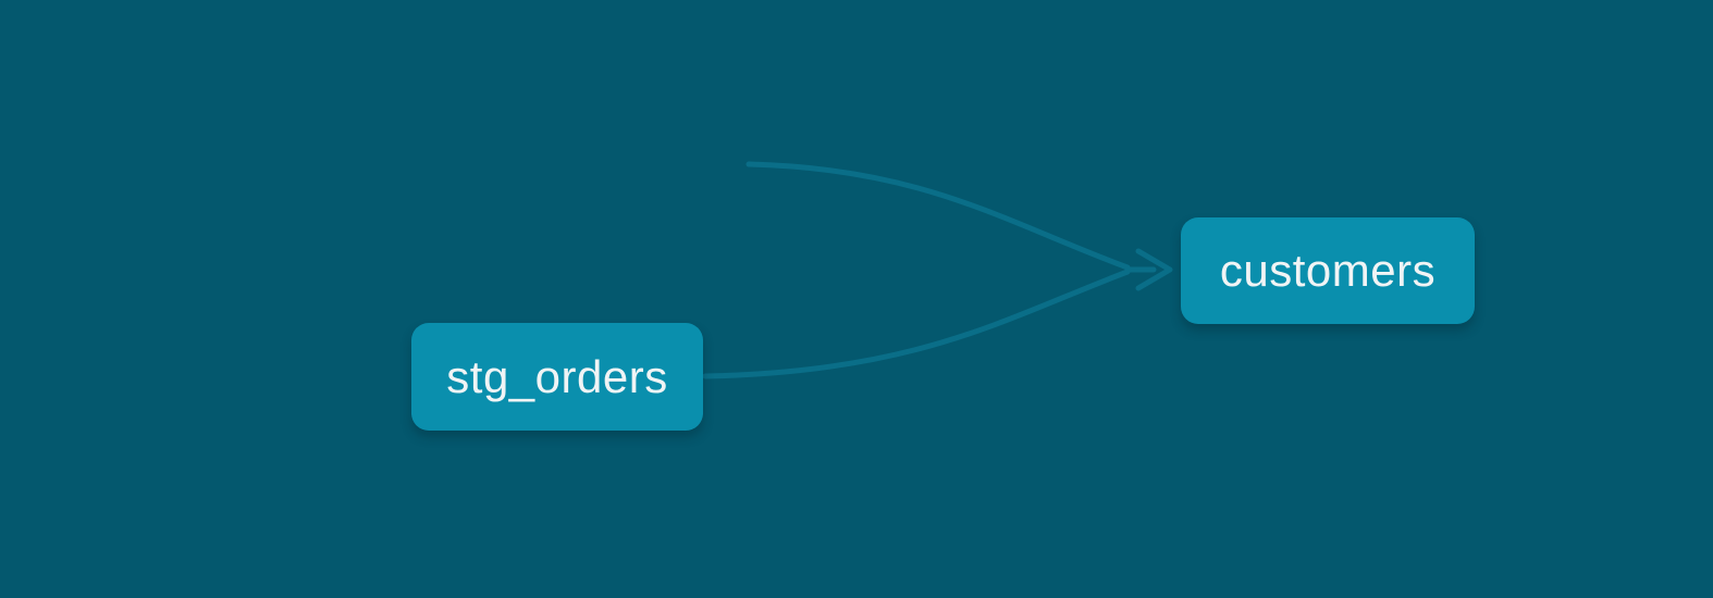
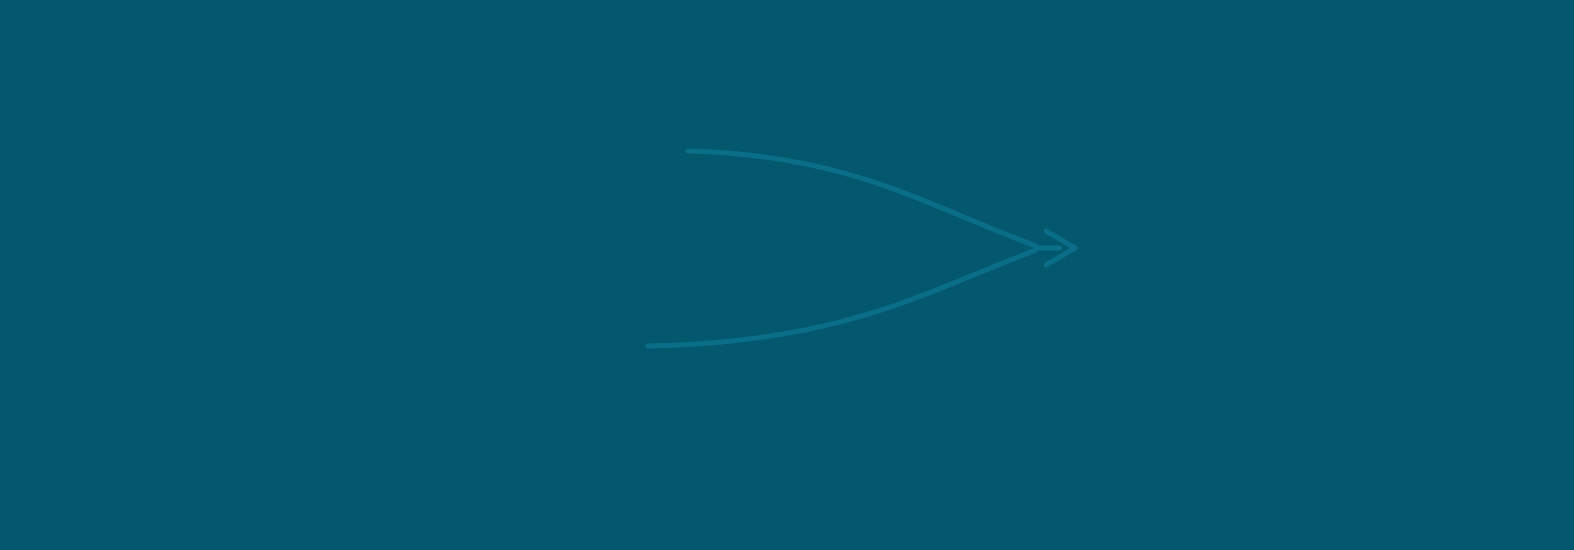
- stg_orders
- customers
